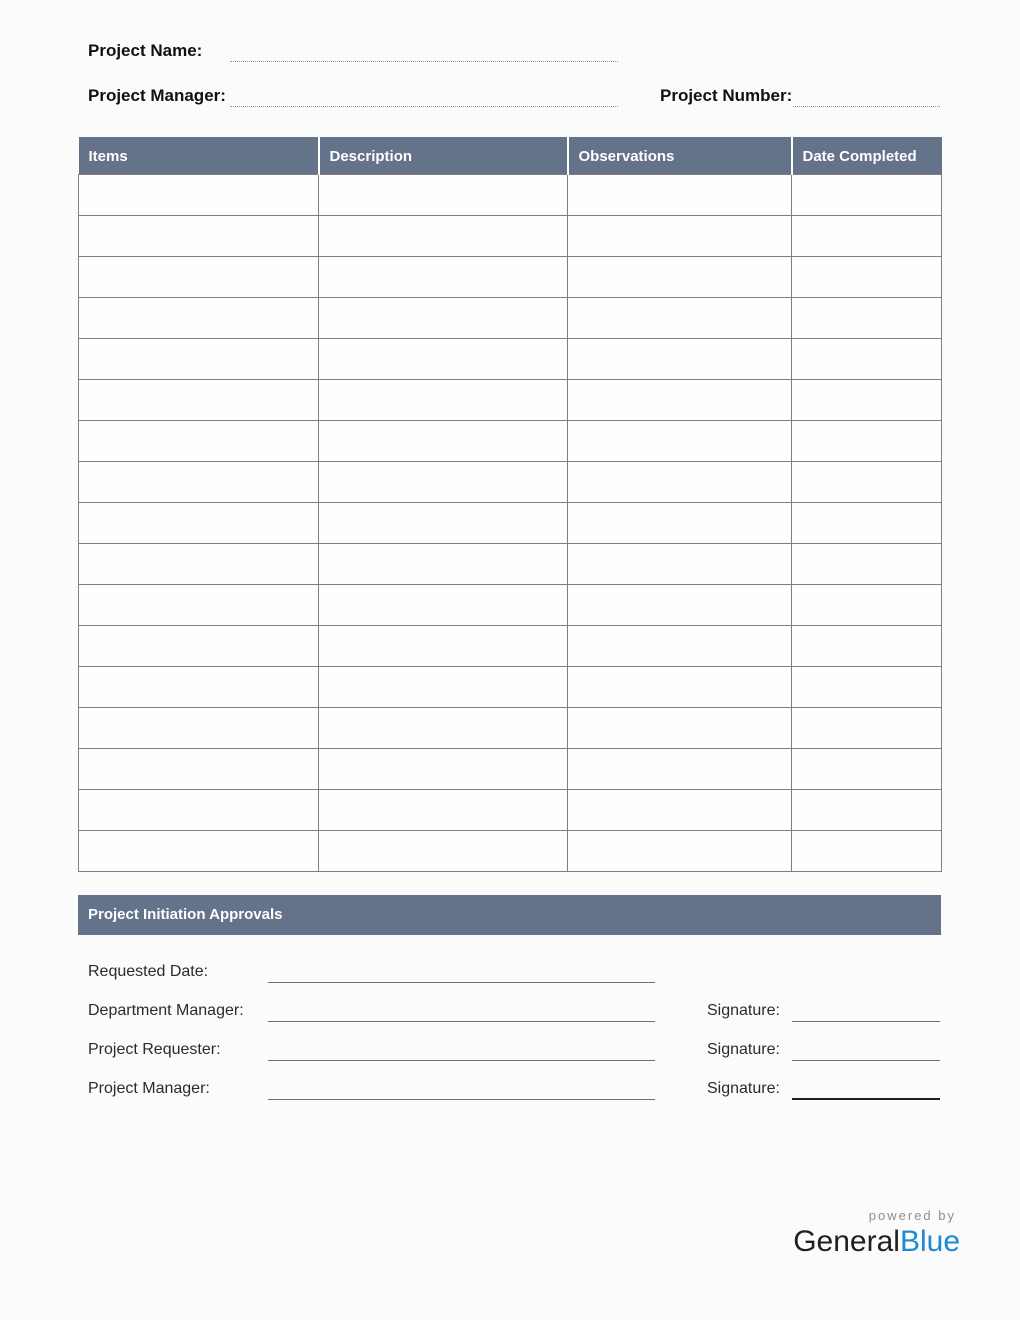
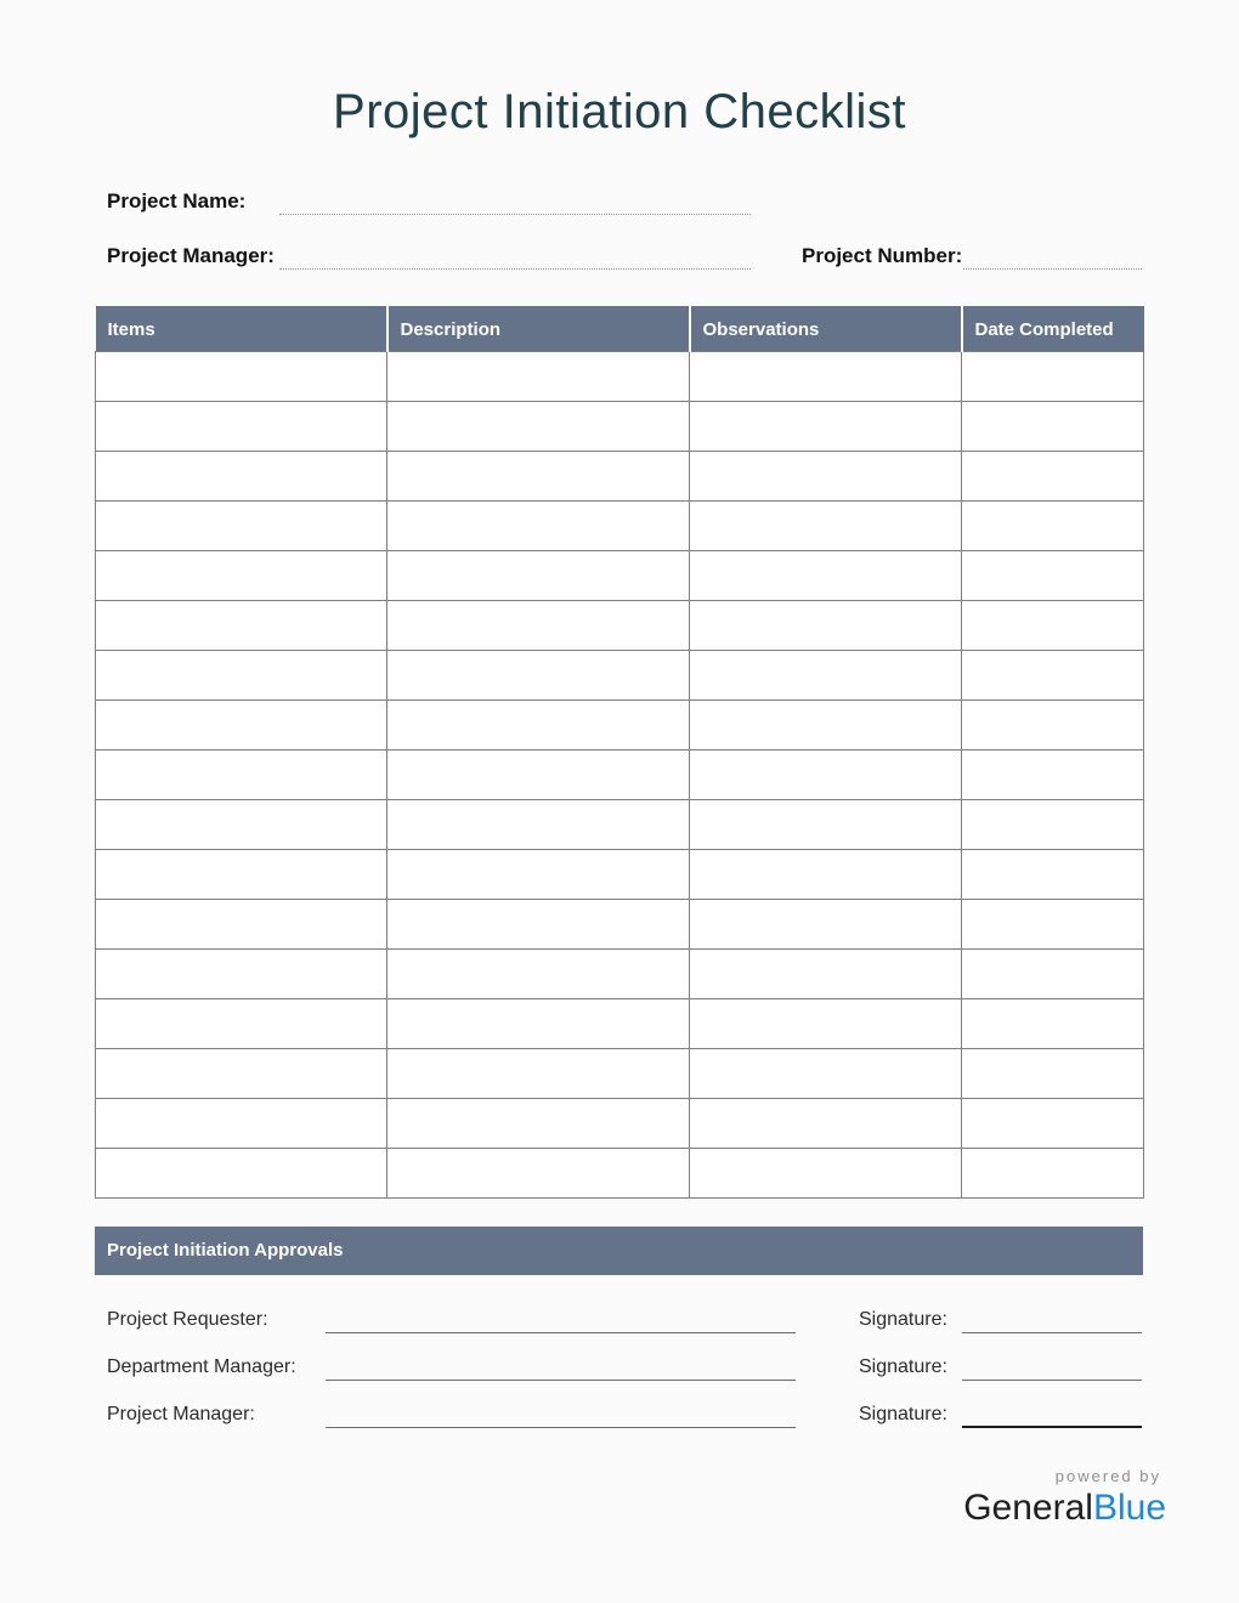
+ Project Initiation Checklist
  Project Name:
  Project Manager:
  Project Number:
  Items	Description	Observations	Date Completed
  Project Initiation Approvals
- Requested Date:
- Department Manager:
+ Project Requester:
  Signature:
- Project Requester:
+ Department Manager:
  Signature:
  Project Manager:
  Signature:
  powered by
  GeneralBlue
